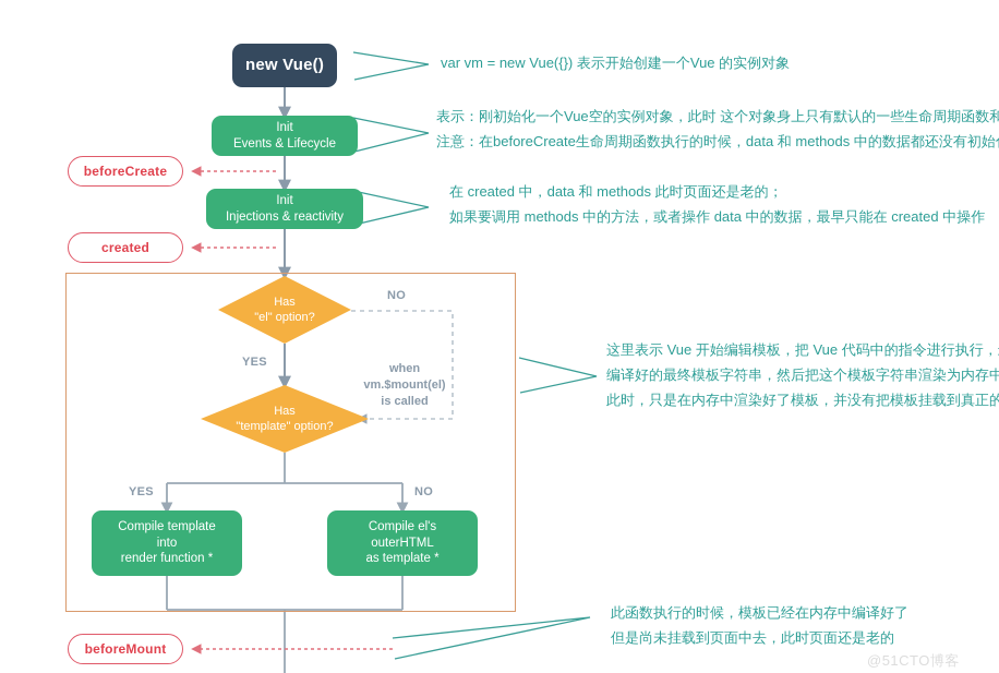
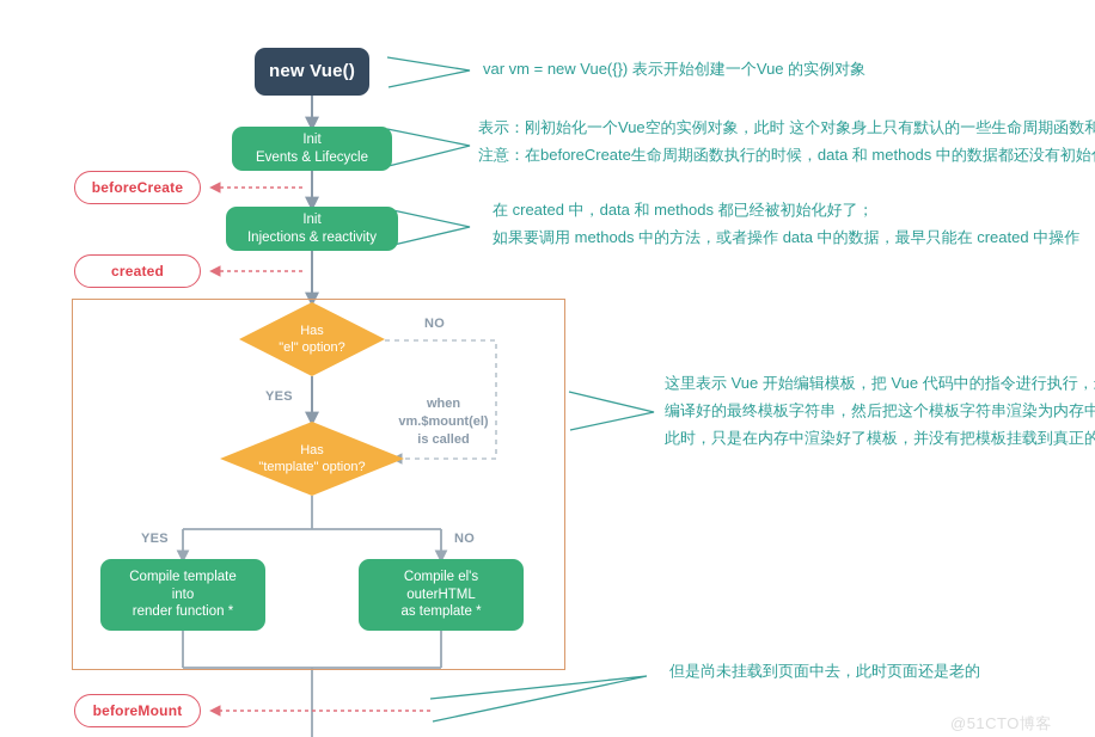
  new Vue()
  Init
  Events & Lifecycle
  Init
  Injections & reactivity
  Compile template
  into
  render function *
  Compile el's
  outerHTML
  as template *
  Has
  "el" option?
  Has
  "template" option?
  beforeCreate
  created
  beforeMount
  NO
  YES
  YES
  NO
  when
  vm.$mount(el)
  is called
  var vm = new Vue({}) 表示开始创建一个Vue 的实例对象
  表示：刚初始化一个Vue空的实例对象，此时 这个对象身上只有默认的一些生命周期函数和
  注意：在beforeCreate生命周期函数执行的时候，data 和 methods 中的数据都还没有初始
- 在 created 中，data 和 methods 此时页面还是老的；
+ 在 created 中，data 和 methods 都已经被初始化好了；
  如果要调用 methods 中的方法，或者操作 data 中的数据，最早只能在 created 中操作
  这里表示 Vue 开始编辑模板，把 Vue 代码中的指令进行执行，
  编译好的最终模板字符串，然后把这个模板字符串渲染为内存中
  此时，只是在内存中渲染好了模板，并没有把模板挂载到真正的
- 此函数执行的时候，模板已经在内存中编译好了
  但是尚未挂载到页面中去，此时页面还是老的
  @51CTO博客
